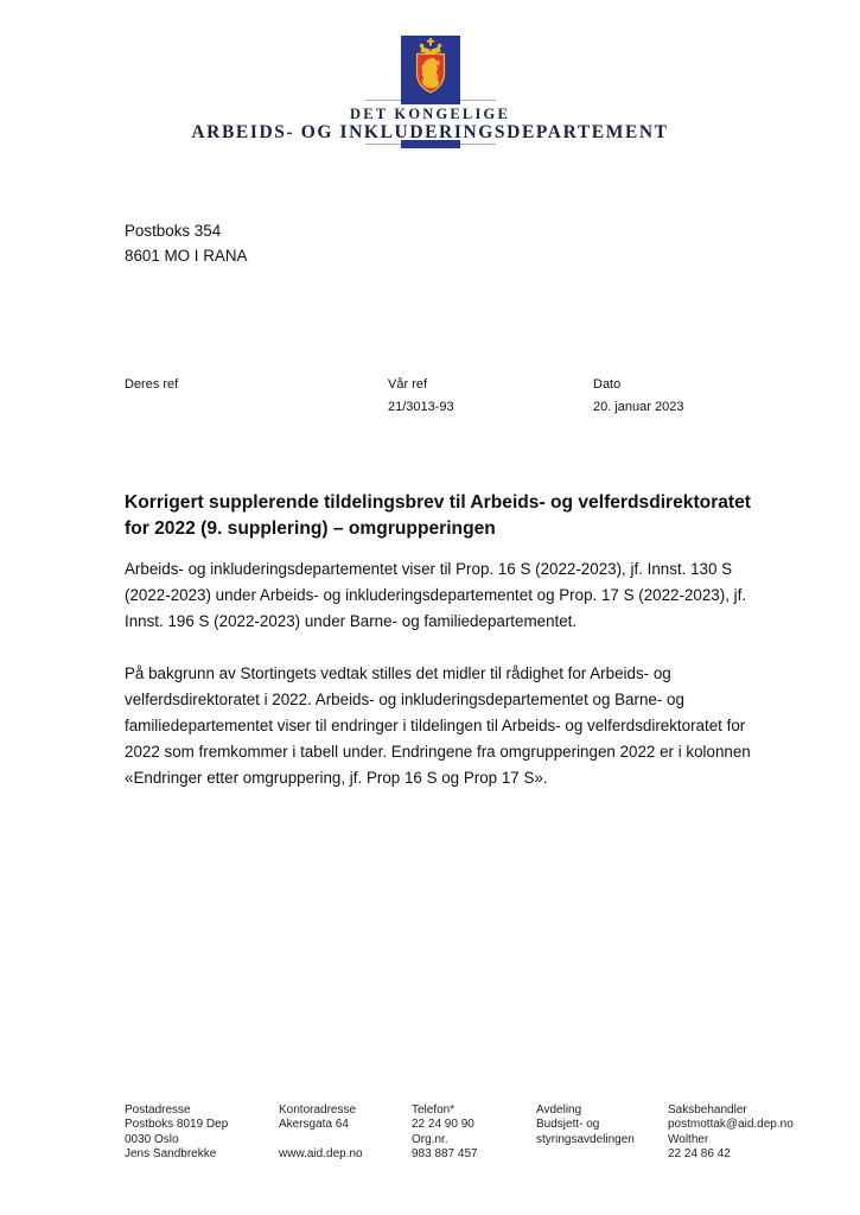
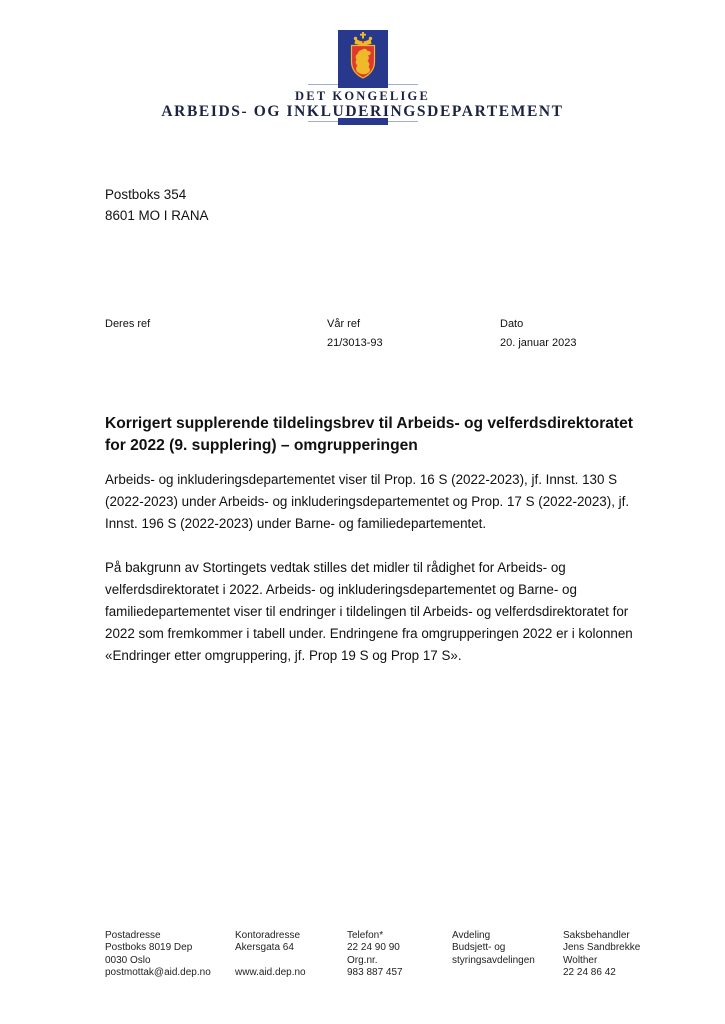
  DET KONGELIGE
  ARBEIDS- OG INKLUDERINGSDEPARTEMENT
  Postboks 354
  8601 MO I RANA
  Deres ref
  Vår ref
  Dato
  21/3013-93
  20. januar 2023
  Korrigert supplerende tildelingsbrev til Arbeids- og velferdsdirektoratet for 2022 (9. supplering) – omgrupperingen
  Arbeids- og inkluderingsdepartementet viser til Prop. 16 S (2022-2023), jf. Innst. 130 S (2022-2023) under Arbeids- og inkluderingsdepartementet og Prop. 17 S (2022-2023), jf. Innst. 196 S (2022-2023) under Barne- og familiedepartementet.
- På bakgrunn av Stortingets vedtak stilles det midler til rådighet for Arbeids- og velferdsdirektoratet i 2022. Arbeids- og inkluderingsdepartementet og Barne- og familiedepartementet viser til endringer i tildelingen til Arbeids- og velferdsdirektoratet for 2022 som fremkommer i tabell under. Endringene fra omgrupperingen 2022 er i kolonnen «Endringer etter omgruppering, jf. Prop 16 S og Prop 17 S».
+ På bakgrunn av Stortingets vedtak stilles det midler til rådighet for Arbeids- og velferdsdirektoratet i 2022. Arbeids- og inkluderingsdepartementet og Barne- og familiedepartementet viser til endringer i tildelingen til Arbeids- og velferdsdirektoratet for 2022 som fremkommer i tabell under. Endringene fra omgrupperingen 2022 er i kolonnen «Endringer etter omgruppering, jf. Prop 19 S og Prop 17 S».
  Postadresse
  Postboks 8019 Dep
  0030 Oslo
- Jens Sandbrekke
+ postmottak@aid.dep.no
  Kontoradresse
  Akersgata 64
  www.aid.dep.no
  Telefon*
  22 24 90 90
  Org.nr.
  983 887 457
  Avdeling
  Budsjett- og
  styringsavdelingen
  Saksbehandler
- postmottak@aid.dep.no
+ Jens Sandbrekke
  Wolther
  22 24 86 42
